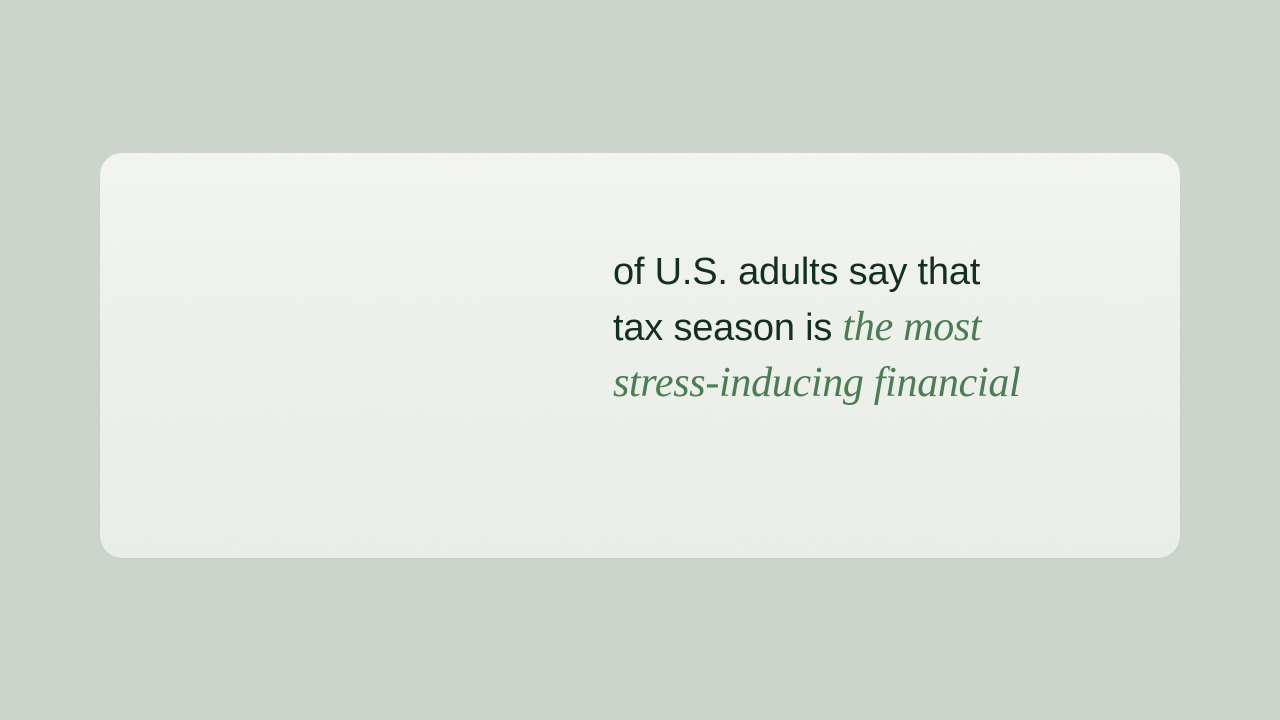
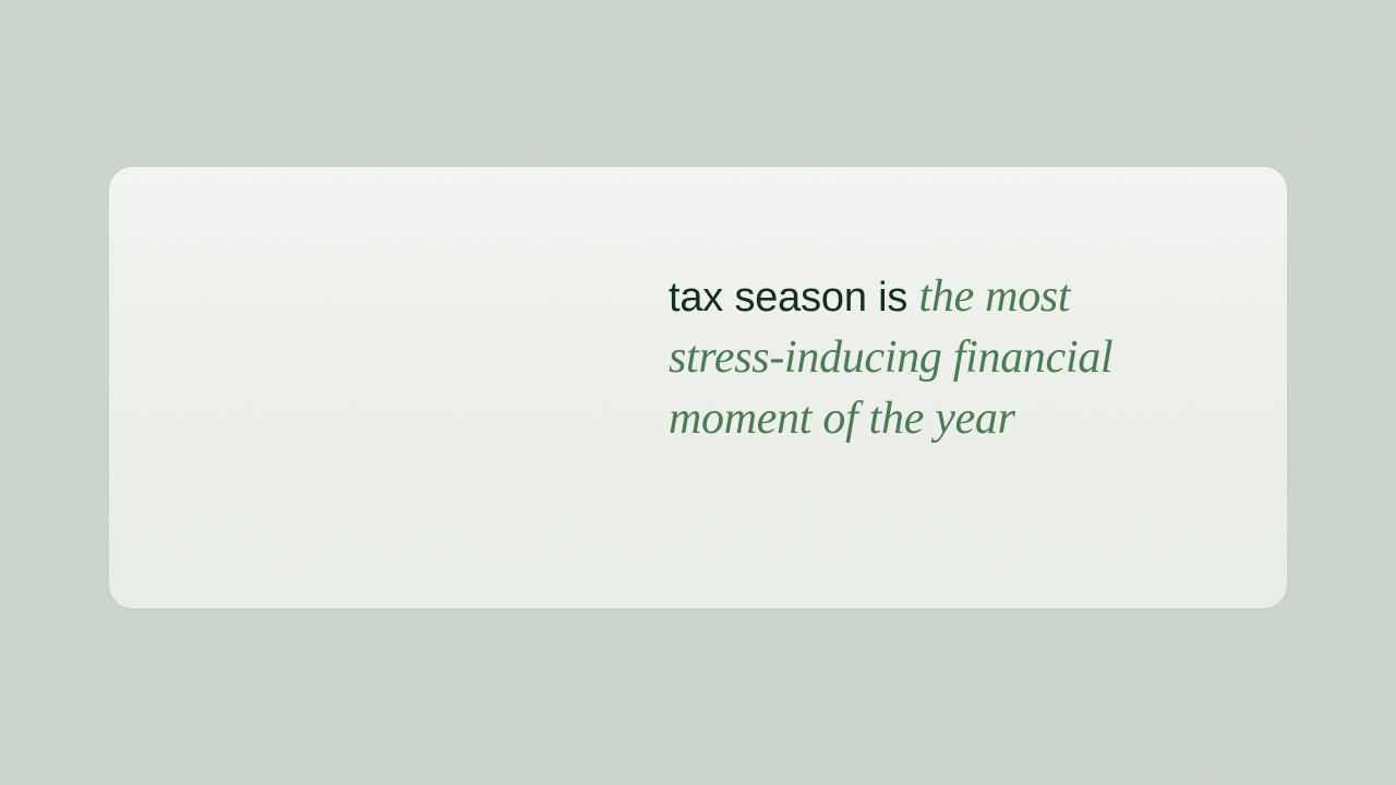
- of U.S. adults say that
  tax season is the most
  stress-inducing financial
+ moment of the year
